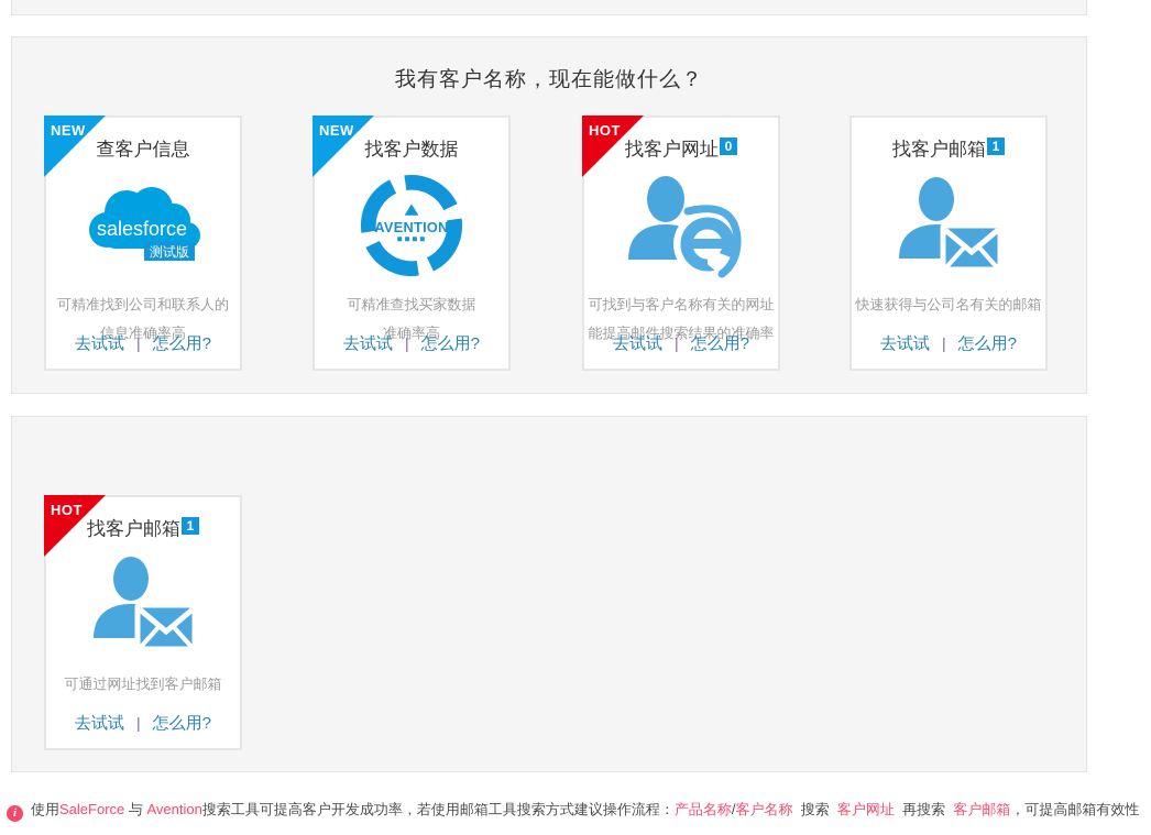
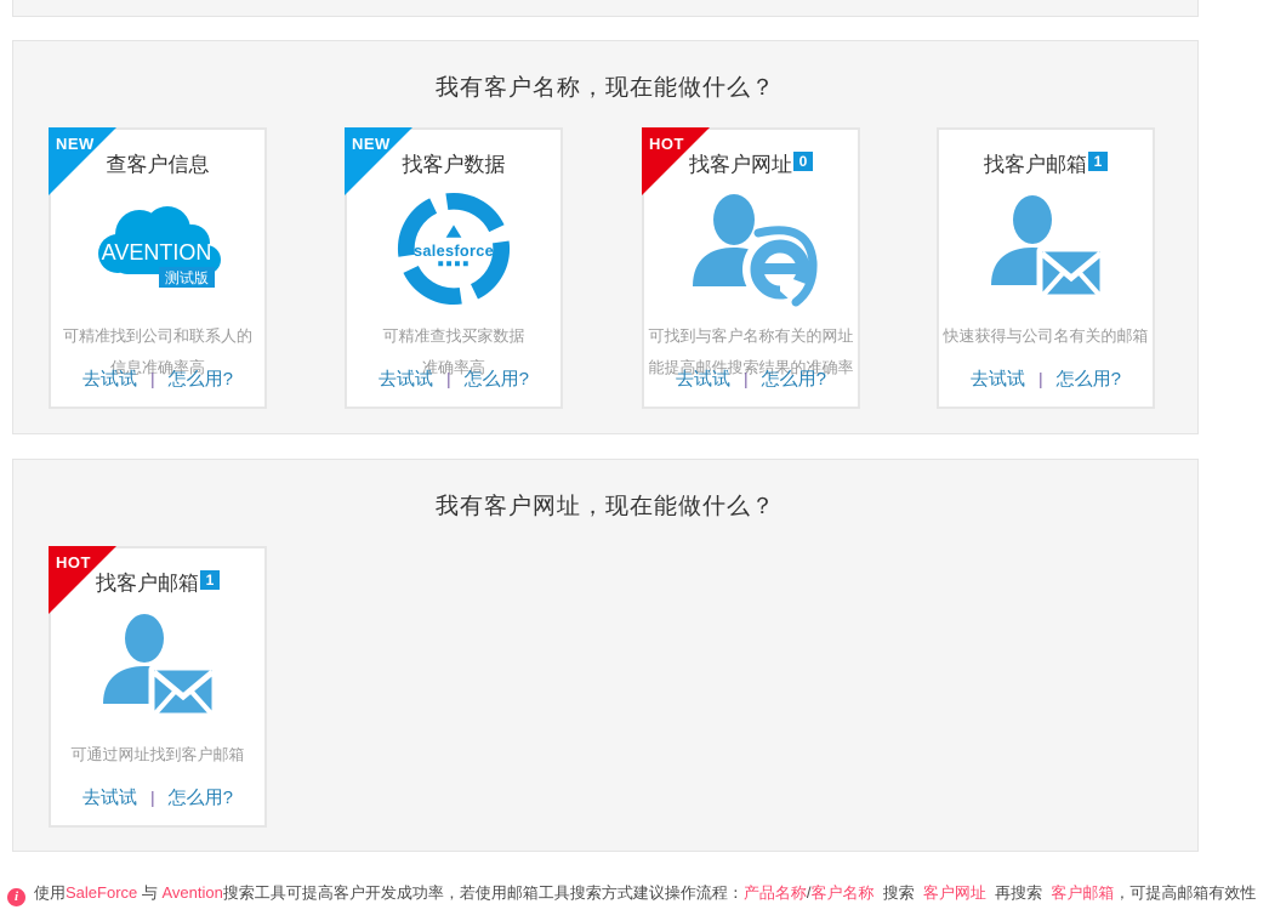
  我有客户名称，现在能做什么？
  NEW
  查客户信息
- salesforce
+ AVENTION
  测试版
  可精准找到公司和联系人的
  信息准确率高
  去试试 | 怎么用?
  NEW
  找客户数据
- AVENTION
+ salesforce
  可精准查找买家数据
  准确率高
  去试试 | 怎么用?
  HOT
  找客户网址 0
  可找到与客户名称有关的网址
  能提高邮件搜索结果的准确率
  去试试 | 怎么用?
  找客户邮箱 1
  快速获得与公司名有关的邮箱
  去试试 | 怎么用?
+ 我有客户网址，现在能做什么？
  HOT
  找客户邮箱 1
  可通过网址找到客户邮箱
  去试试 | 怎么用?
  i 使用SaleForce 与 Avention搜索工具可提高客户开发成功率，若使用邮箱工具搜索方式建议操作流程：产品名称/客户名称 搜索 客户网址 再搜索 客户邮箱，可提高邮箱有效性
